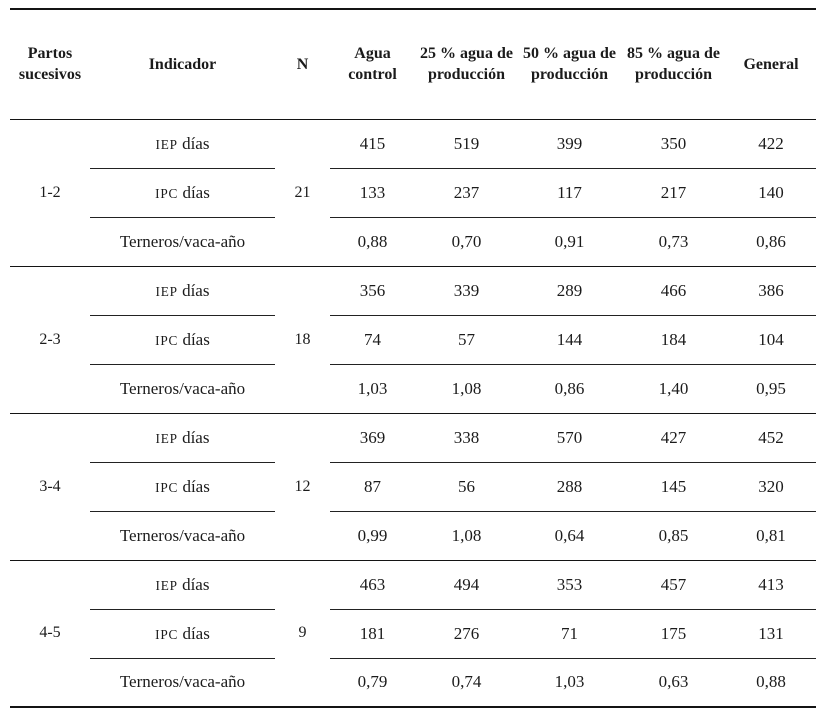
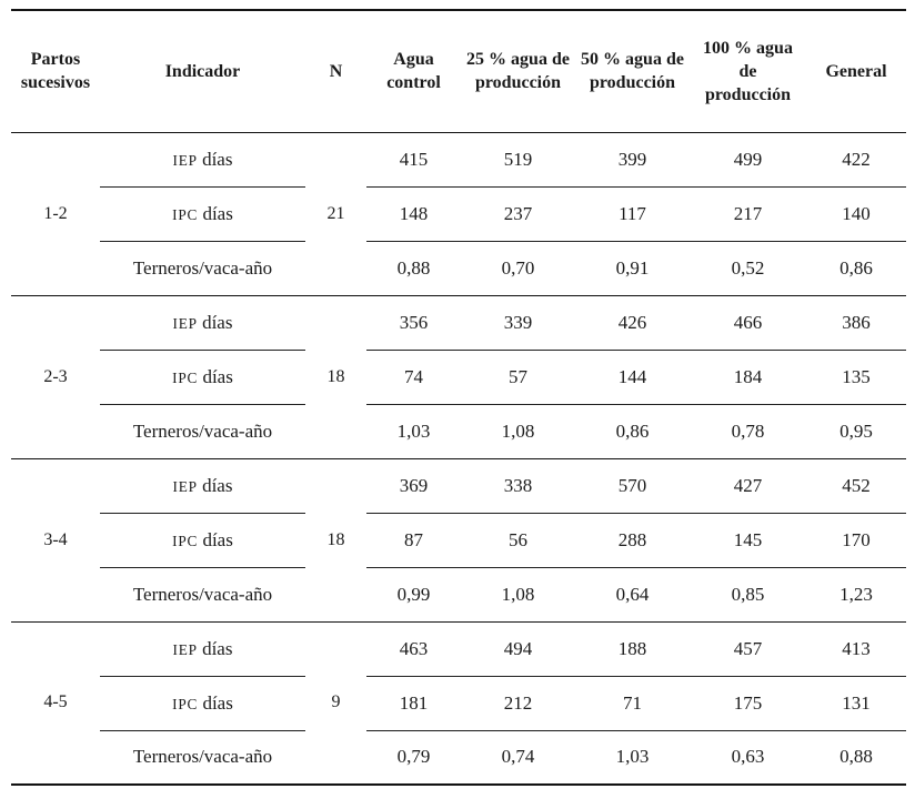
- Partos sucesivos	Indicador	N	Agua control	25 % agua de producción	50 % agua de producción	85 % agua de producción	General
+ Partos sucesivos	Indicador	N	Agua control	25 % agua de producción	50 % agua de producción	100 % agua de producción	General
- 1-2	IEP días	21	415	519	399	350	422
+ 1-2	IEP días	21	415	519	399	499	422
- IPC días	133	237	117	217	140
+ IPC días	148	237	117	217	140
- Terneros/vaca-año	0,88	0,70	0,91	0,73	0,86
+ Terneros/vaca-año	0,88	0,70	0,91	0,52	0,86
- 2-3	IEP días	18	356	339	289	466	386
+ 2-3	IEP días	18	356	339	426	466	386
- IPC días	74	57	144	184	104
+ IPC días	74	57	144	184	135
- Terneros/vaca-año	1,03	1,08	0,86	1,40	0,95
+ Terneros/vaca-año	1,03	1,08	0,86	0,78	0,95
- 3-4	IEP días	12	369	338	570	427	452
+ 3-4	IEP días	18	369	338	570	427	452
- IPC días	87	56	288	145	320
+ IPC días	87	56	288	145	170
- Terneros/vaca-año	0,99	1,08	0,64	0,85	0,81
+ Terneros/vaca-año	0,99	1,08	0,64	0,85	1,23
- 4-5	IEP días	9	463	494	353	457	413
+ 4-5	IEP días	9	463	494	188	457	413
- IPC días	181	276	71	175	131
+ IPC días	181	212	71	175	131
  Terneros/vaca-año	0,79	0,74	1,03	0,63	0,88
